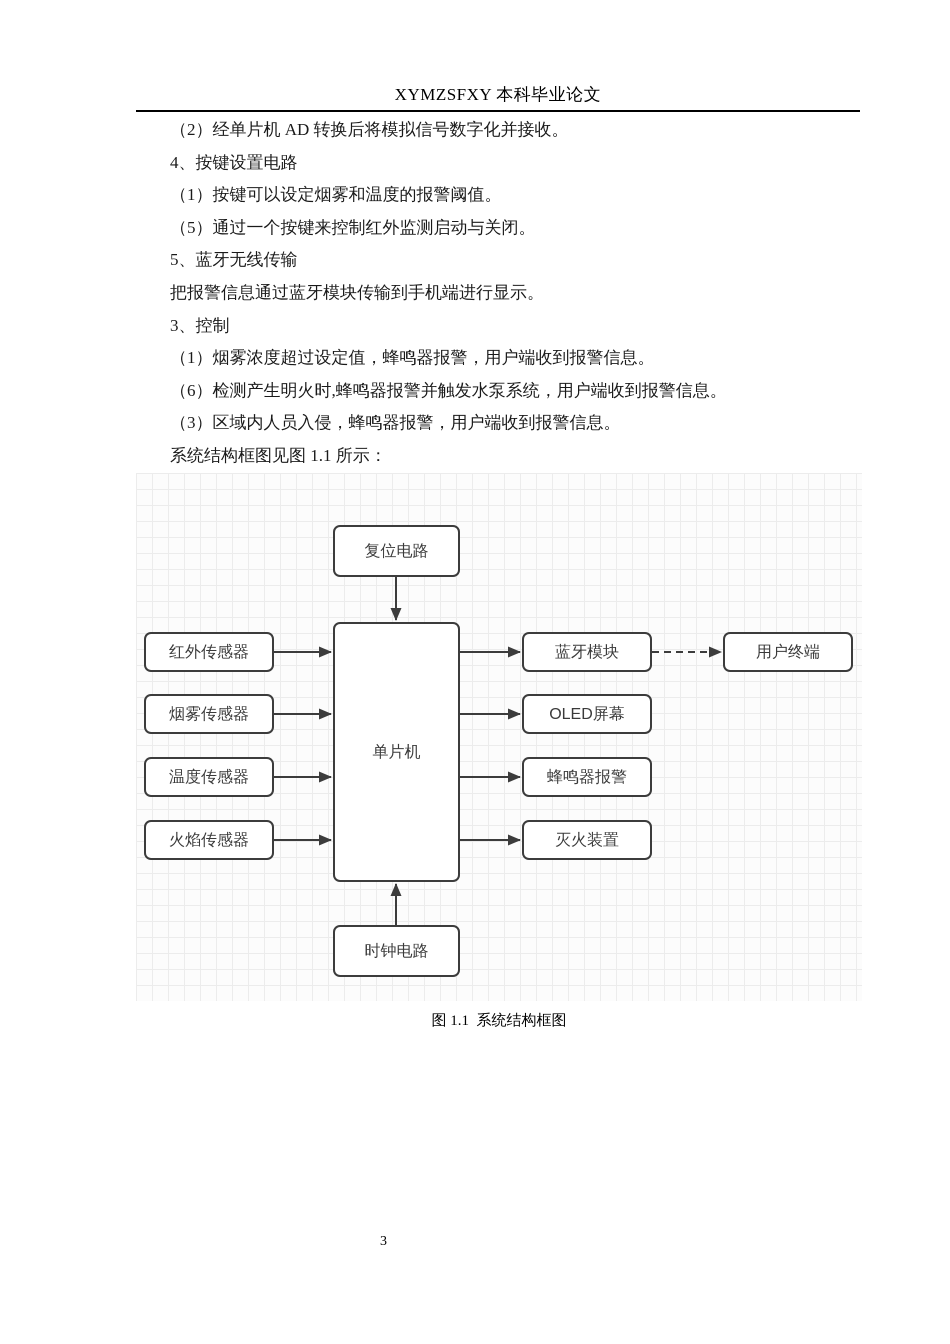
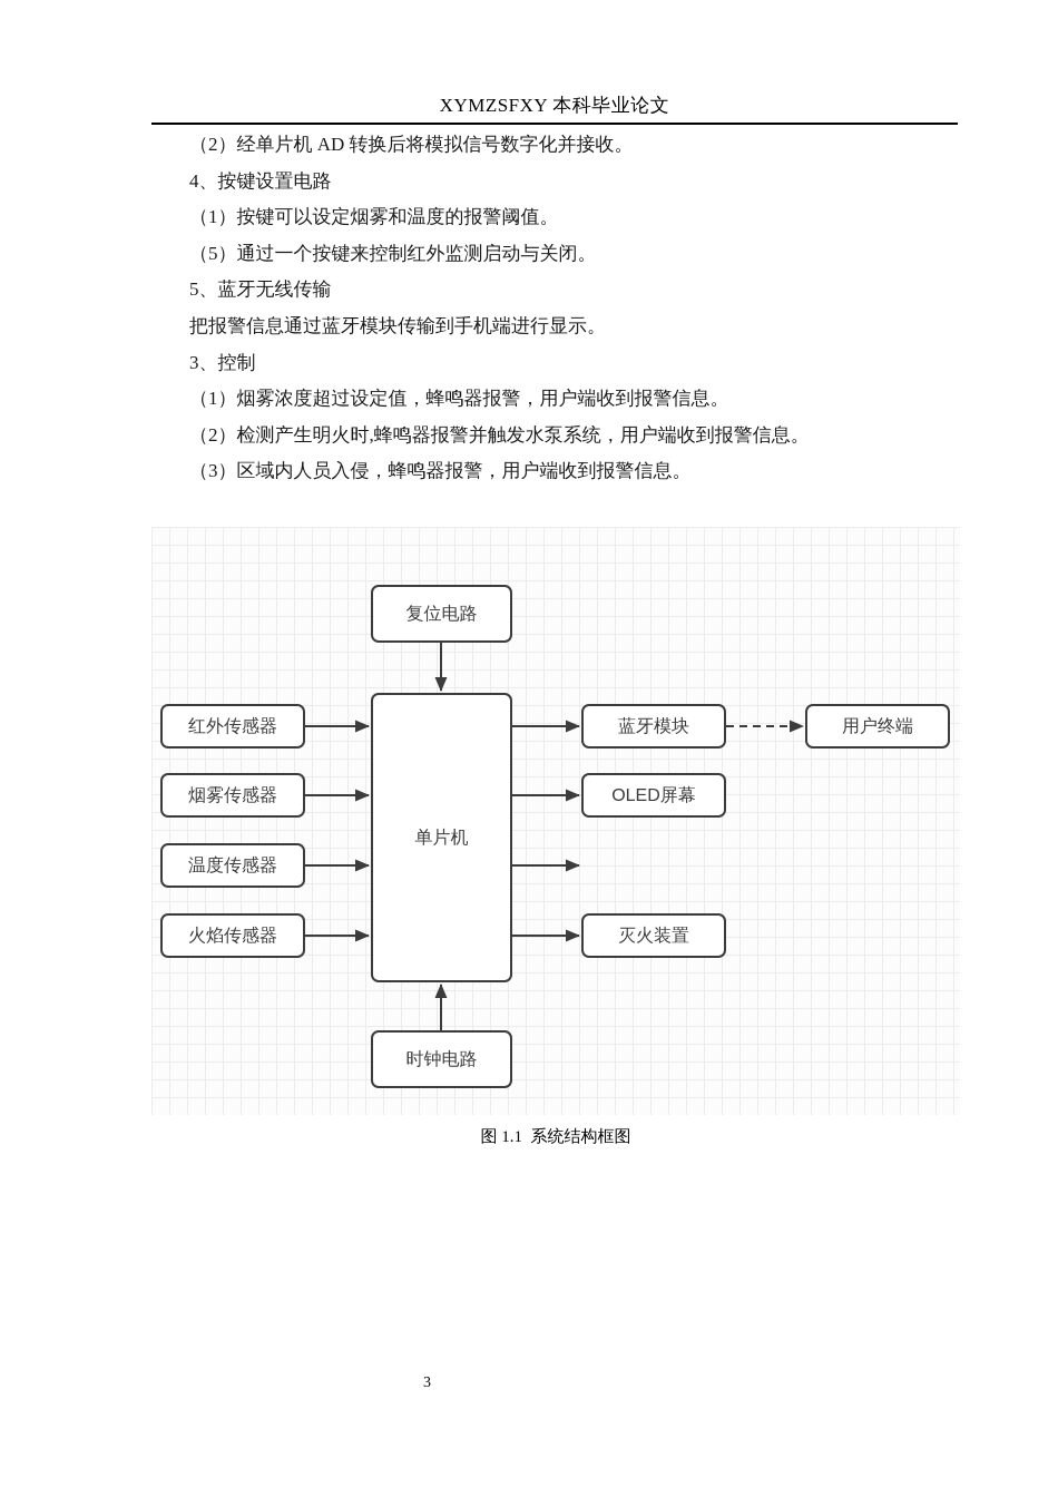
  XYMZSFXY 本科毕业论文
  （2）经单片机 AD 转换后将模拟信号数字化并接收。
  4、按键设置电路
  （1）按键可以设定烟雾和温度的报警阈值。
  （5）通过一个按键来控制红外监测启动与关闭。
  5、蓝牙无线传输
  把报警信息通过蓝牙模块传输到手机端进行显示。
  3、控制
  （1）烟雾浓度超过设定值，蜂鸣器报警，用户端收到报警信息。
- （6）检测产生明火时,蜂鸣器报警并触发水泵系统，用户端收到报警信息。
+ （2）检测产生明火时,蜂鸣器报警并触发水泵系统，用户端收到报警信息。
  （3）区域内人员入侵，蜂鸣器报警，用户端收到报警信息。
- 系统结构框图见图 1.1 所示：
  复位电路
  单片机
  时钟电路
  红外传感器
  烟雾传感器
  温度传感器
  火焰传感器
  蓝牙模块
  OLED屏幕
- 蜂鸣器报警
  灭火装置
  用户终端
  图 1.1 系统结构框图
  3
